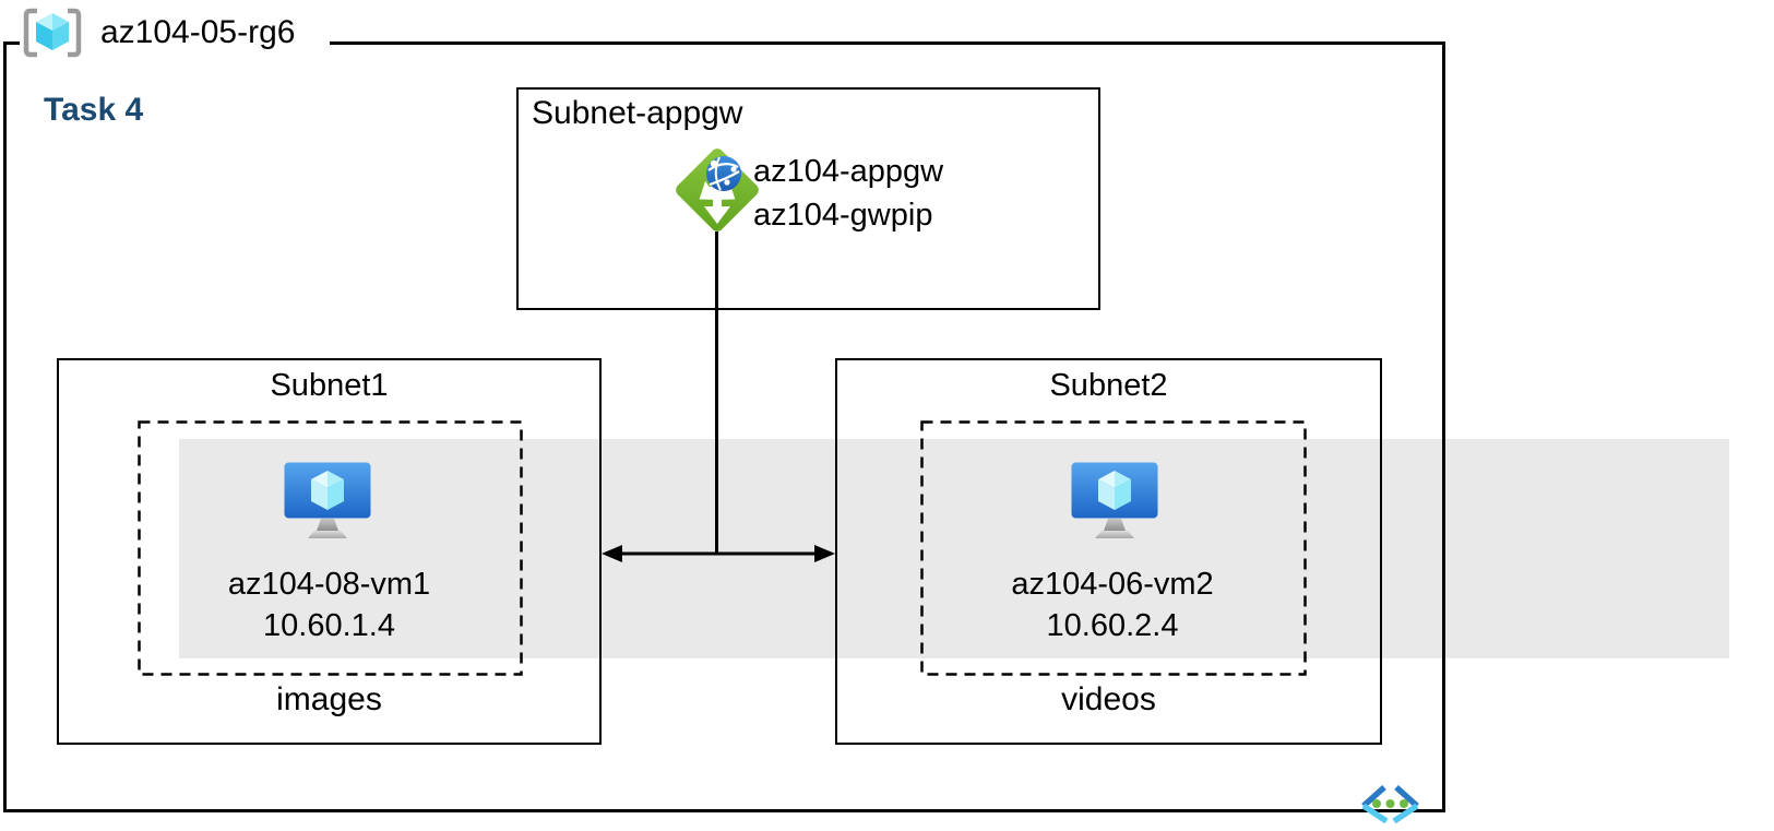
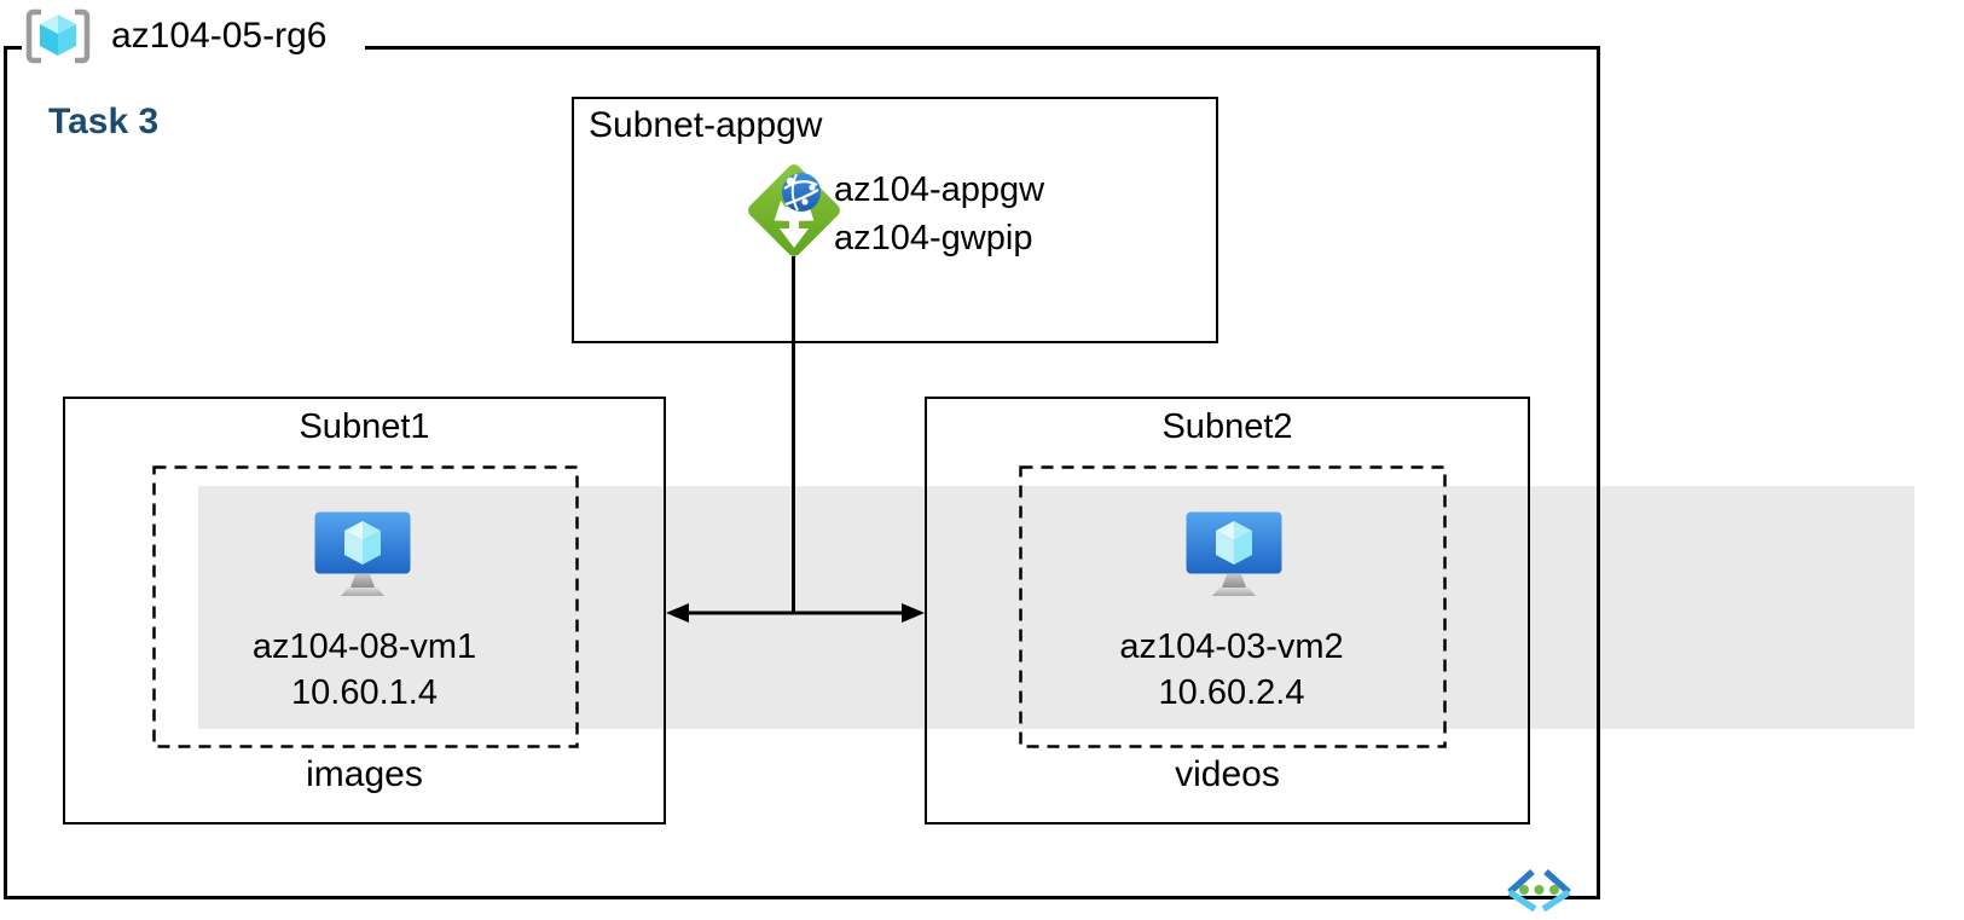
  az104-05-rg6
- Task 4
+ Task 3
  Subnet-appgw
  az104-appgw
  az104-gwpip
  Subnet1
  az104-08-vm1
  10.60.1.4
  images
  Subnet2
- az104-06-vm2
+ az104-03-vm2
  10.60.2.4
  videos
